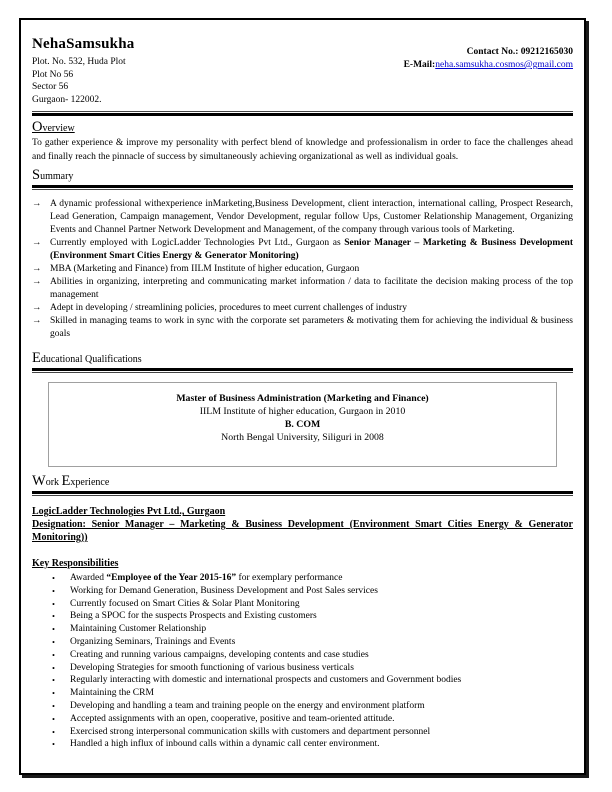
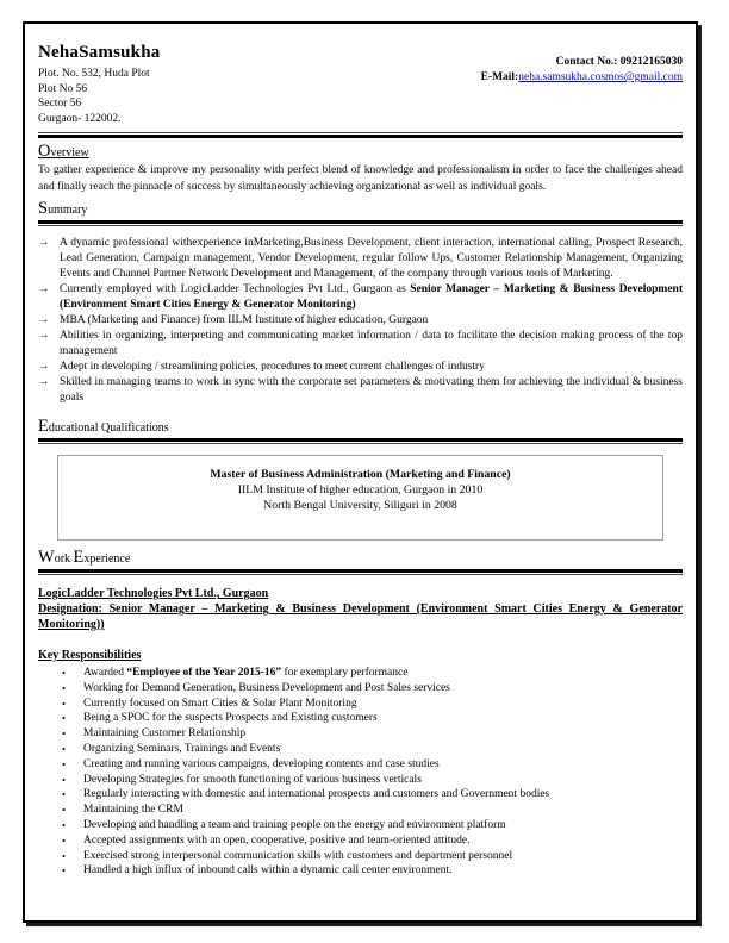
  NehaSamsukha
  Plot. No. 532, Huda Plot
  Plot No 56
  Sector 56
  Gurgaon- 122002.
  Contact No.: 09212165030
  E-Mail:neha.samsukha.cosmos@gmail.com
  Overview
  To gather experience & improve my personality with perfect blend of knowledge and professionalism in order to face the challenges ahead and finally reach the pinnacle of success by simultaneously achieving organizational as well as individual goals.
  Summary
  →
  A dynamic professional withexperience inMarketing,Business Development, client interaction, international calling, Prospect Research, Lead Generation, Campaign management, Vendor Development, regular follow Ups, Customer Relationship Management, Organizing Events and Channel Partner Network Development and Management, of the company through various tools of Marketing.
  →
  Currently employed with LogicLadder Technologies Pvt Ltd., Gurgaon as Senior Manager – Marketing & Business Development (Environment Smart Cities Energy & Generator Monitoring)
  →
  MBA (Marketing and Finance) from IILM Institute of higher education, Gurgaon
  →
  Abilities in organizing, interpreting and communicating market information / data to facilitate the decision making process of the top management
  →
  Adept in developing / streamlining policies, procedures to meet current challenges of industry
  →
  Skilled in managing teams to work in sync with the corporate set parameters & motivating them for achieving the individual & business goals
  Educational Qualifications
  Master of Business Administration (Marketing and Finance)
  IILM Institute of higher education, Gurgaon in 2010
- B. COM
  North Bengal University, Siliguri in 2008
  Work Experience
  LogicLadder Technologies Pvt Ltd., Gurgaon
  Designation: Senior Manager – Marketing & Business Development (Environment Smart Cities Energy & Generator Monitoring))
  Key Responsibilities
  •
  Awarded “Employee of the Year 2015-16” for exemplary performance
  •
  Working for Demand Generation, Business Development and Post Sales services
  •
  Currently focused on Smart Cities & Solar Plant Monitoring
  •
  Being a SPOC for the suspects Prospects and Existing customers
  •
  Maintaining Customer Relationship
  •
  Organizing Seminars, Trainings and Events
  •
  Creating and running various campaigns, developing contents and case studies
  •
  Developing Strategies for smooth functioning of various business verticals
  •
  Regularly interacting with domestic and international prospects and customers and Government bodies
  •
  Maintaining the CRM
  •
  Developing and handling a team and training people on the energy and environment platform
  •
  Accepted assignments with an open, cooperative, positive and team-oriented attitude.
  •
  Exercised strong interpersonal communication skills with customers and department personnel
  •
  Handled a high influx of inbound calls within a dynamic call center environment.
